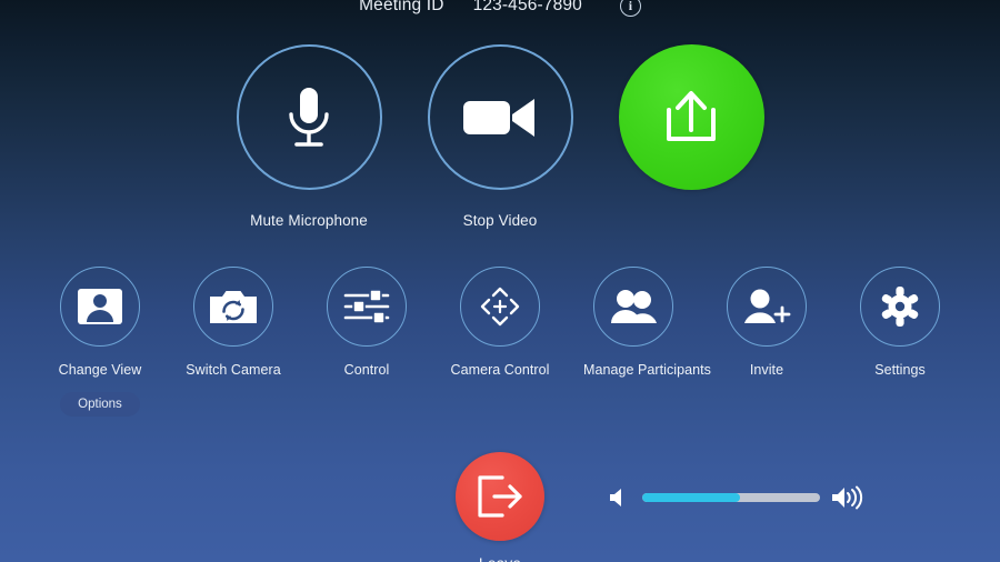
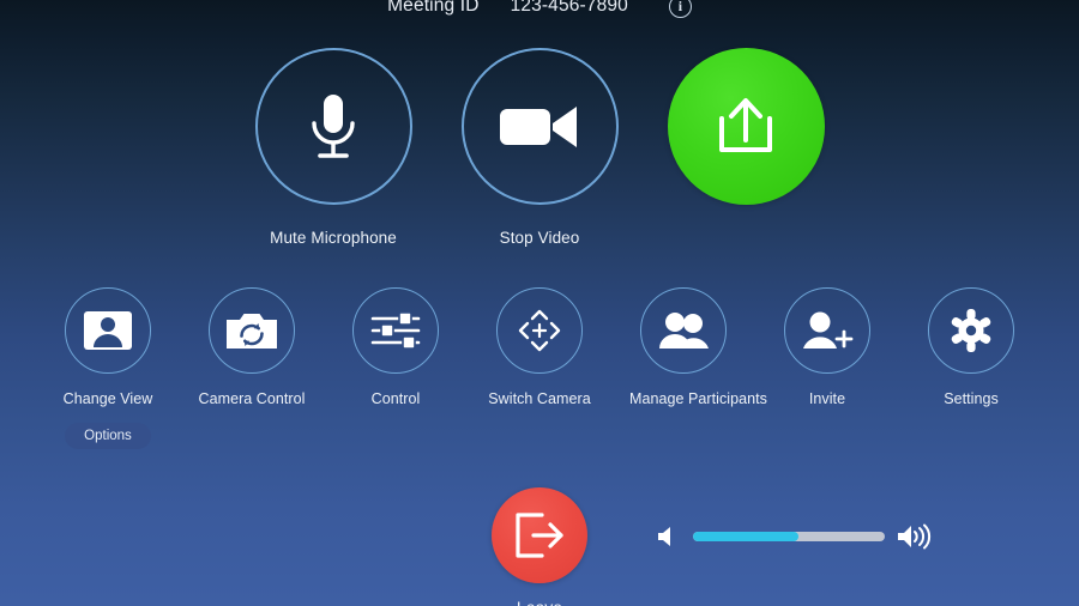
  Meeting ID
  123-456-7890
  i
  Mute Microphone
  Stop Video
  Change View
  Options
- Switch Camera
+ Camera Control
  Control
- Camera Control
+ Switch Camera
  Manage Participants
  Invite
  Settings
